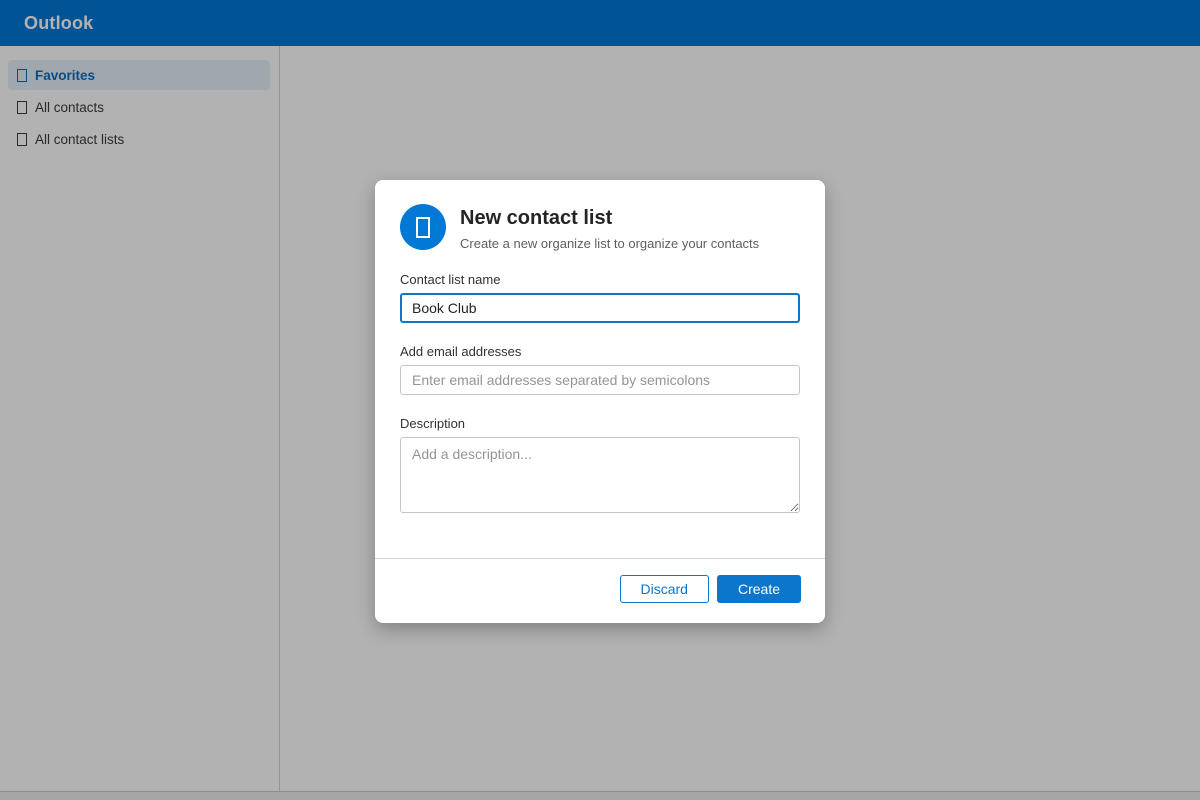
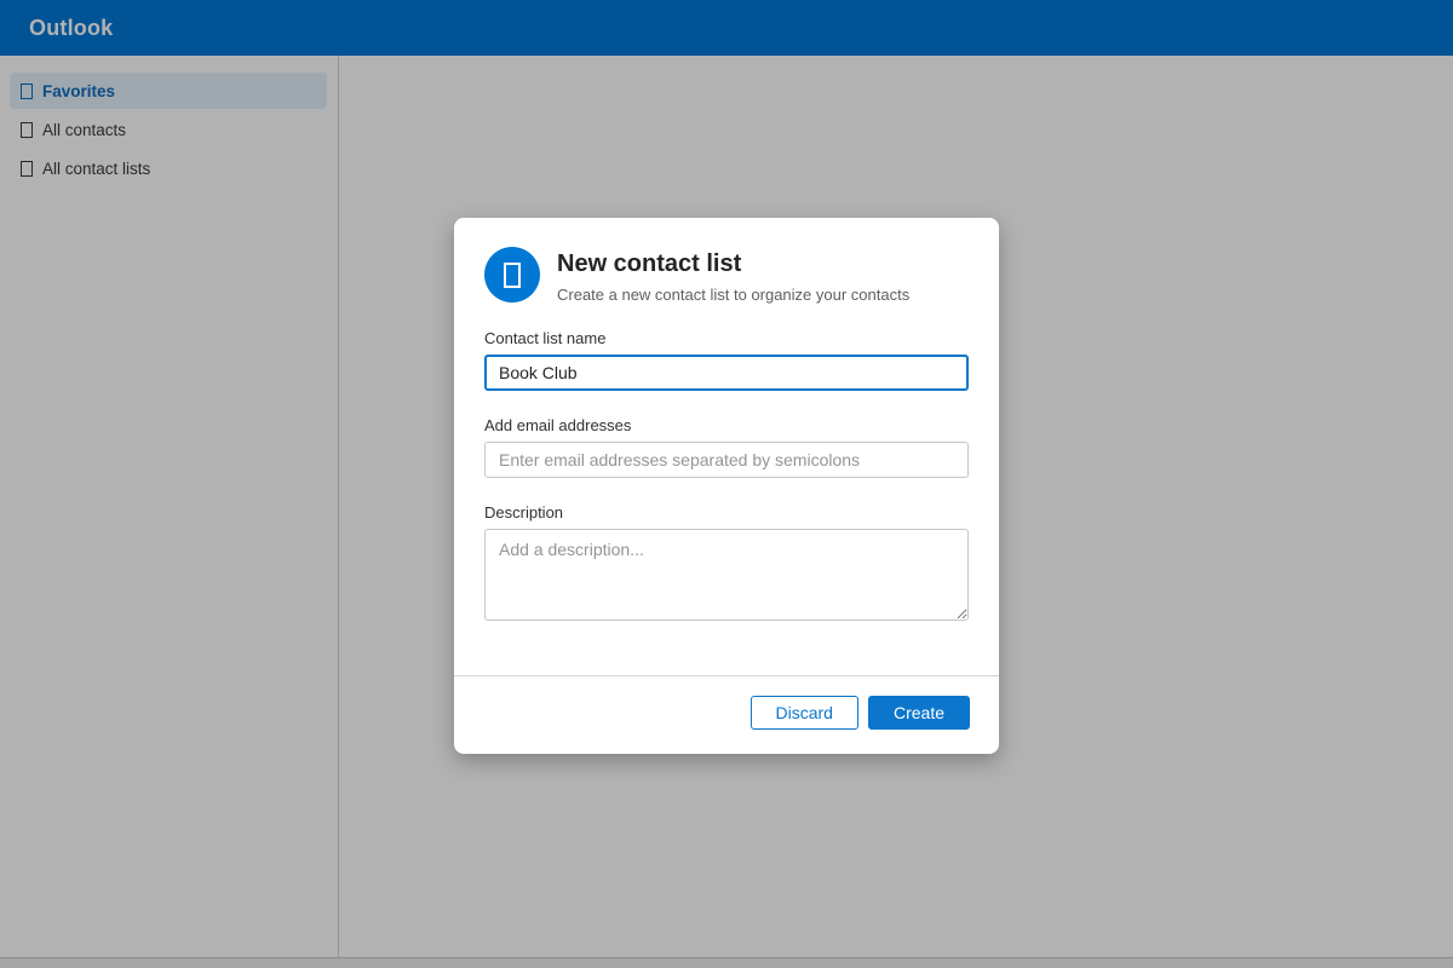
  Outlook
  Favorites
  All contacts
  All contact lists
  New contact list
- Create a new organize list to organize your contacts
+ Create a new contact list to organize your contacts
  Contact list name
  Book Club
  Add email addresses
  Enter email addresses separated by semicolons
  Description
  Add a description...
  Discard
  Create
